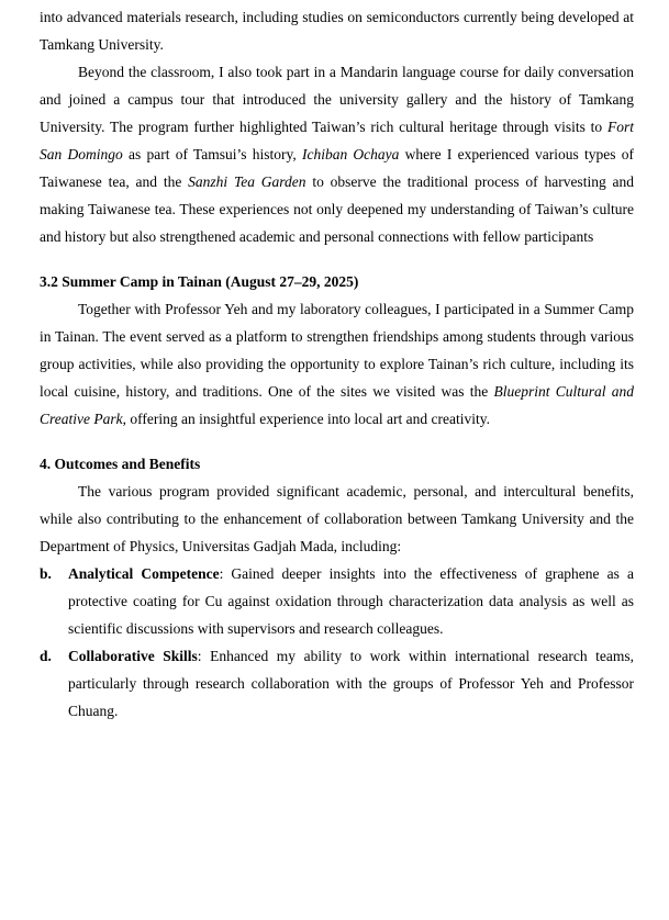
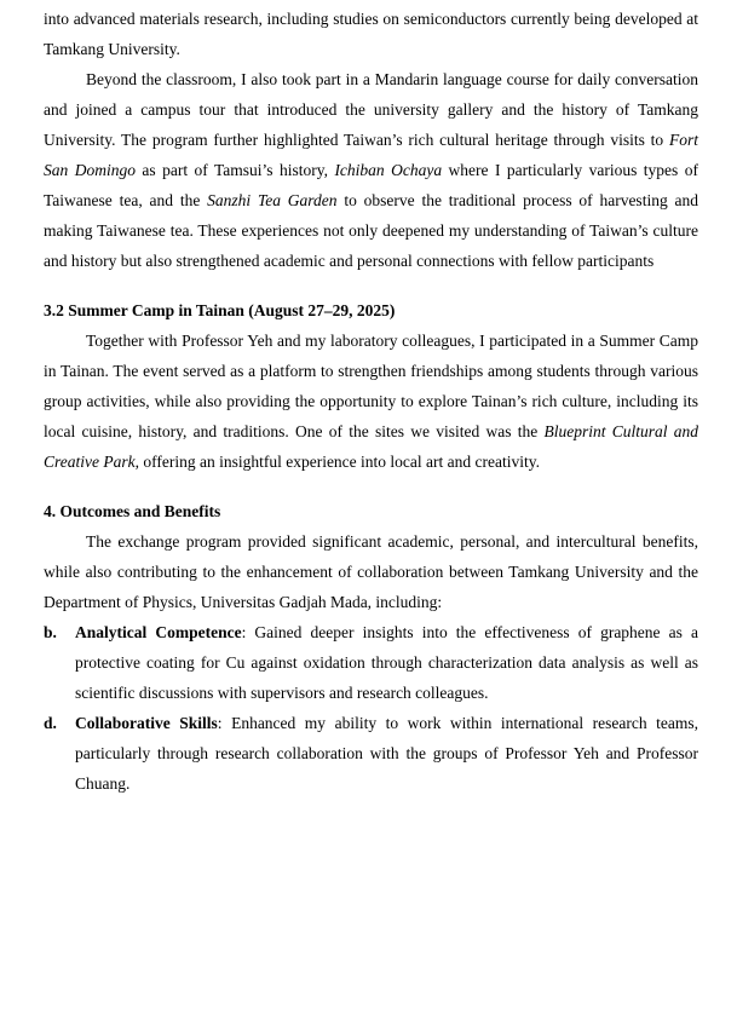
  into advanced materials research, including studies on semiconductors currently being developed at Tamkang University.
- Beyond the classroom, I also took part in a Mandarin language course for daily conversation and joined a campus tour that introduced the university gallery and the history of Tamkang University. The program further highlighted Taiwan’s rich cultural heritage through visits to Fort San Domingo as part of Tamsui’s history, Ichiban Ochaya where I experienced various types of Taiwanese tea, and the Sanzhi Tea Garden to observe the traditional process of harvesting and making Taiwanese tea. These experiences not only deepened my understanding of Taiwan’s culture and history but also strengthened academic and personal connections with fellow participants
+ Beyond the classroom, I also took part in a Mandarin language course for daily conversation and joined a campus tour that introduced the university gallery and the history of Tamkang University. The program further highlighted Taiwan’s rich cultural heritage through visits to Fort San Domingo as part of Tamsui’s history, Ichiban Ochaya where I particularly various types of Taiwanese tea, and the Sanzhi Tea Garden to observe the traditional process of harvesting and making Taiwanese tea. These experiences not only deepened my understanding of Taiwan’s culture and history but also strengthened academic and personal connections with fellow participants
  3.2 Summer Camp in Tainan (August 27–29, 2025)
  Together with Professor Yeh and my laboratory colleagues, I participated in a Summer Camp in Tainan. The event served as a platform to strengthen friendships among students through various group activities, while also providing the opportunity to explore Tainan’s rich culture, including its local cuisine, history, and traditions. One of the sites we visited was the Blueprint Cultural and Creative Park, offering an insightful experience into local art and creativity.
  4. Outcomes and Benefits
- The various program provided significant academic, personal, and intercultural benefits, while also contributing to the enhancement of collaboration between Tamkang University and the Department of Physics, Universitas Gadjah Mada, including:
+ The exchange program provided significant academic, personal, and intercultural benefits, while also contributing to the enhancement of collaboration between Tamkang University and the Department of Physics, Universitas Gadjah Mada, including:
  b. Analytical Competence: Gained deeper insights into the effectiveness of graphene as a protective coating for Cu against oxidation through characterization data analysis as well as scientific discussions with supervisors and research colleagues.
  d. Collaborative Skills: Enhanced my ability to work within international research teams, particularly through research collaboration with the groups of Professor Yeh and Professor Chuang.
